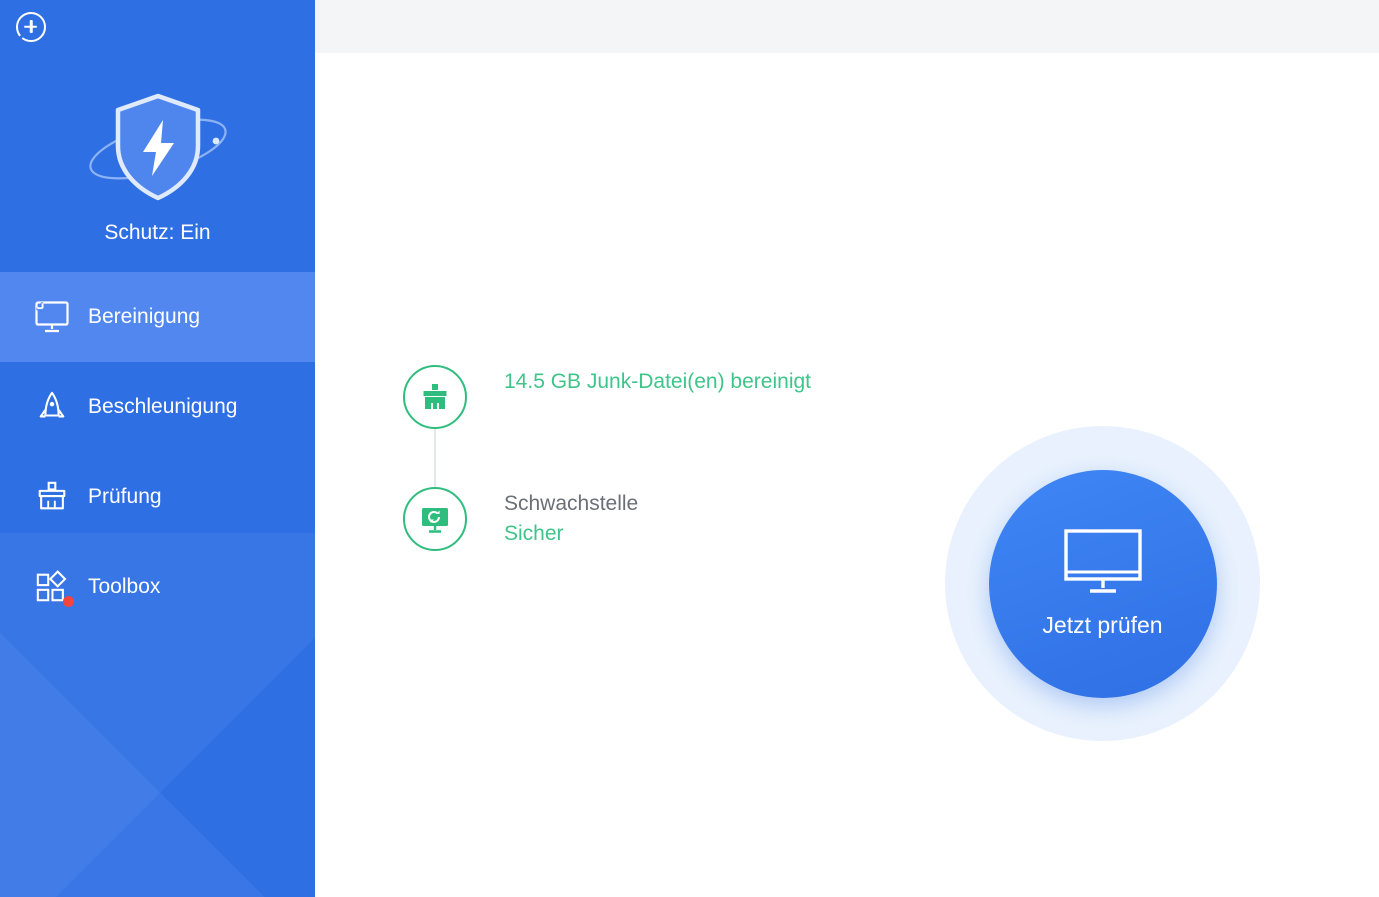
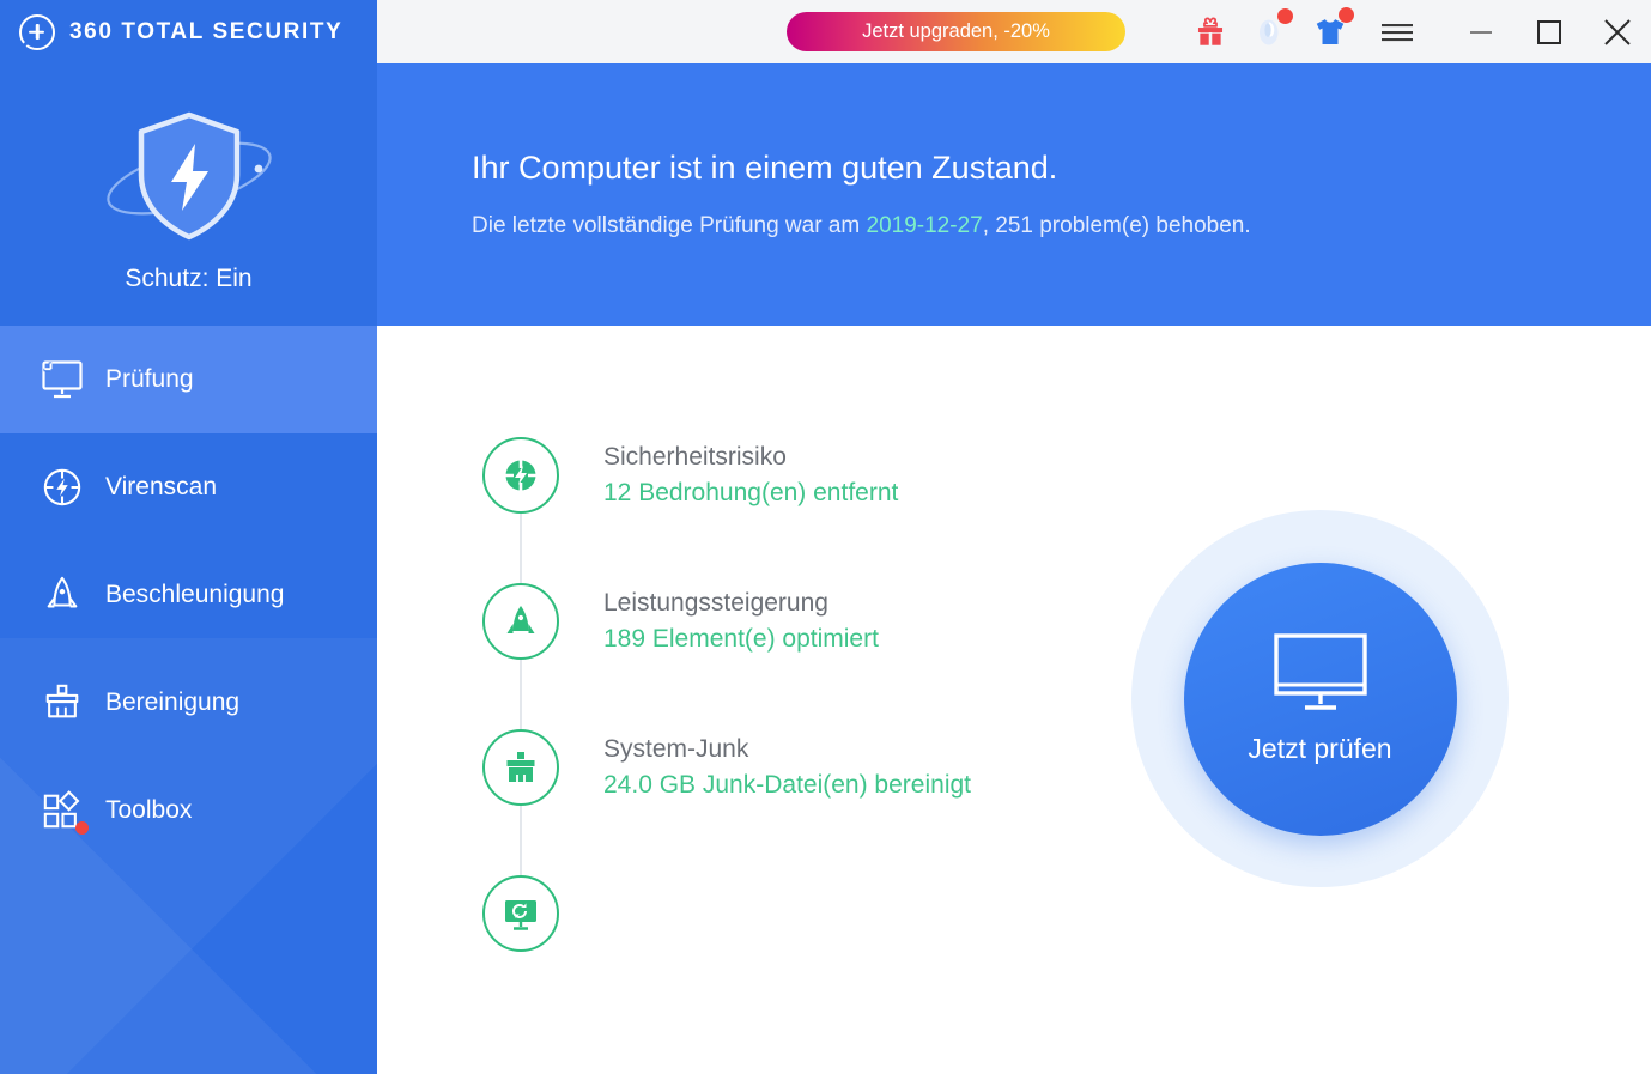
+ 360 TOTAL SECURITY
+ Jetzt upgraden, -20%
  Schutz: Ein
- Bereinigung
+ Prüfung
+ Virenscan
  Beschleunigung
- Prüfung
+ Bereinigung
  Toolbox
+ Ihr Computer ist in einem guten Zustand.
+ Die letzte vollständige Prüfung war am 2019-12-27, 251 problem(e) behoben.
+ Sicherheitsrisiko
+ 12 Bedrohung(en) entfernt
+ Leistungssteigerung
+ 189 Element(e) optimiert
+ System-Junk
- 14.5 GB Junk-Datei(en) bereinigt
+ 24.0 GB Junk-Datei(en) bereinigt
- Schwachstelle
- Sicher
  Jetzt prüfen
